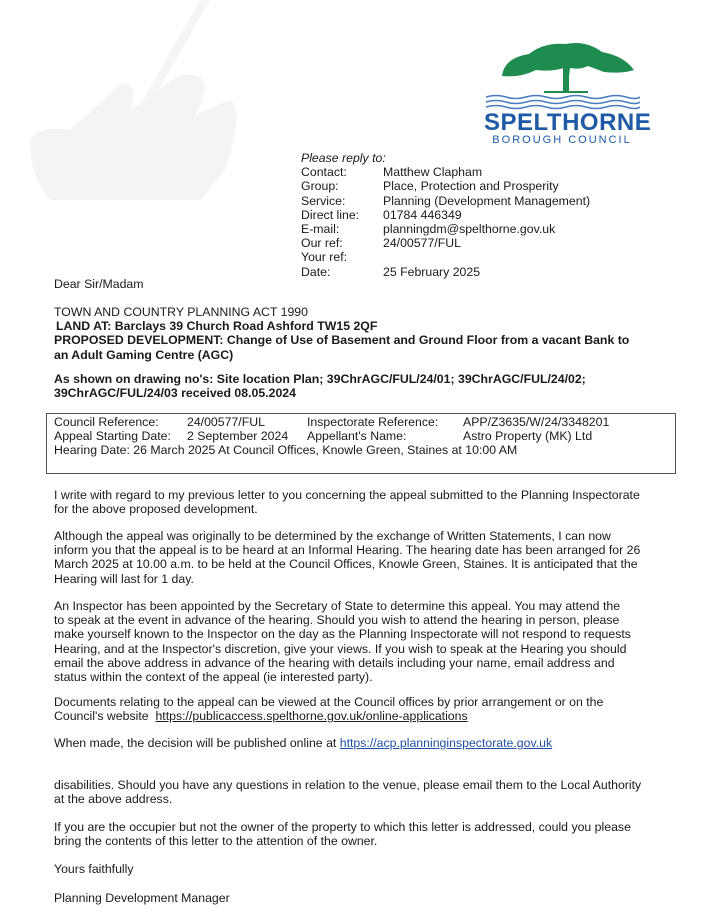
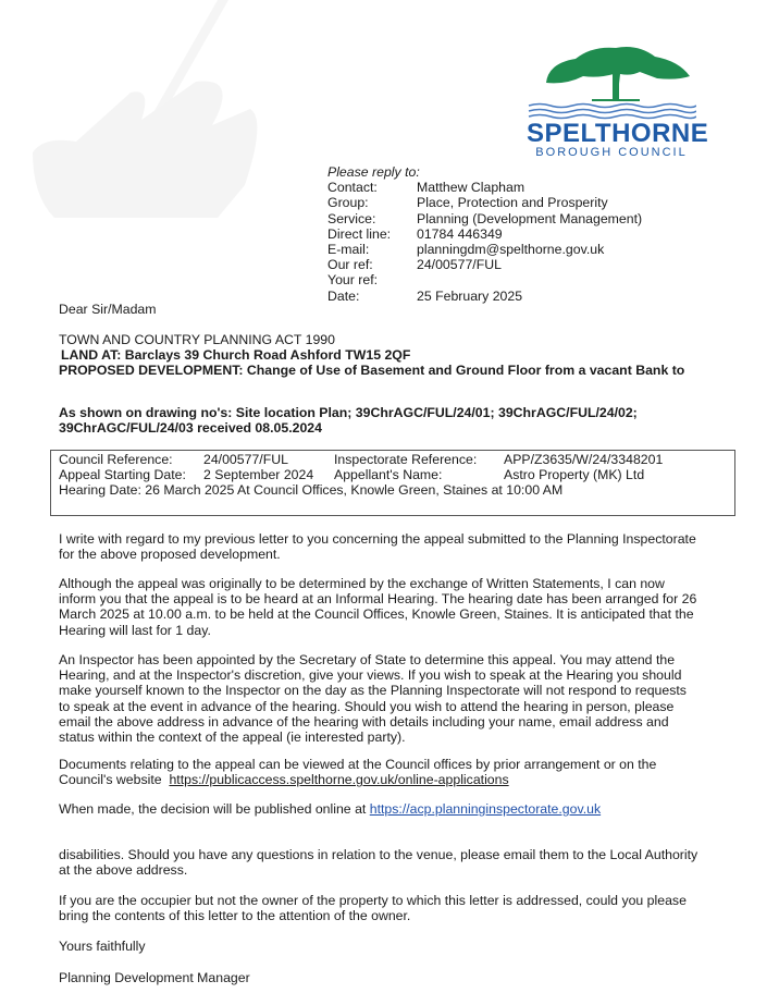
  SPELTHORNE
  BOROUGH COUNCIL
  Please reply to:
  Contact:
  Matthew Clapham
  Group:
  Place, Protection and Prosperity
  Service:
  Planning (Development Management)
  Direct line:
  01784 446349
  E-mail:
  planningdm@spelthorne.gov.uk
  Our ref:
  24/00577/FUL
  Your ref:
  Date:
  25 February 2025
  Dear Sir/Madam
  TOWN AND COUNTRY PLANNING ACT 1990
  LAND AT: Barclays 39 Church Road Ashford TW15 2QF
  PROPOSED DEVELOPMENT: Change of Use of Basement and Ground Floor from a vacant Bank to
- an Adult Gaming Centre (AGC)
  As shown on drawing no's: Site location Plan; 39ChrAGC/FUL/24/01; 39ChrAGC/FUL/24/02;
  39ChrAGC/FUL/24/03 received 08.05.2024
  Council Reference:
  24/00577/FUL
  Inspectorate Reference:
  APP/Z3635/W/24/3348201
  Appeal Starting Date:
  2 September 2024
  Appellant's Name:
  Astro Property (MK) Ltd
  Hearing Date: 26 March 2025 At Council Offices, Knowle Green, Staines at 10:00 AM
  I write with regard to my previous letter to you concerning the appeal submitted to the Planning Inspectorate
  for the above proposed development.
  Although the appeal was originally to be determined by the exchange of Written Statements, I can now
  inform you that the appeal is to be heard at an Informal Hearing. The hearing date has been arranged for 26
  March 2025 at 10.00 a.m. to be held at the Council Offices, Knowle Green, Staines. It is anticipated that the
  Hearing will last for 1 day.
  An Inspector has been appointed by the Secretary of State to determine this appeal. You may attend the
- to speak at the event in advance of the hearing. Should you wish to attend the hearing in person, please
+ Hearing, and at the Inspector's discretion, give your views. If you wish to speak at the Hearing you should
  make yourself known to the Inspector on the day as the Planning Inspectorate will not respond to requests
- Hearing, and at the Inspector's discretion, give your views. If you wish to speak at the Hearing you should
+ to speak at the event in advance of the hearing. Should you wish to attend the hearing in person, please
  email the above address in advance of the hearing with details including your name, email address and
  status within the context of the appeal (ie interested party).
  Documents relating to the appeal can be viewed at the Council offices by prior arrangement or on the
  Council's website https://publicaccess.spelthorne.gov.uk/online-applications
  When made, the decision will be published online at https://acp.planninginspectorate.gov.uk
  disabilities. Should you have any questions in relation to the venue, please email them to the Local Authority
  at the above address.
  If you are the occupier but not the owner of the property to which this letter is addressed, could you please
  bring the contents of this letter to the attention of the owner.
  Yours faithfully
  Planning Development Manager
